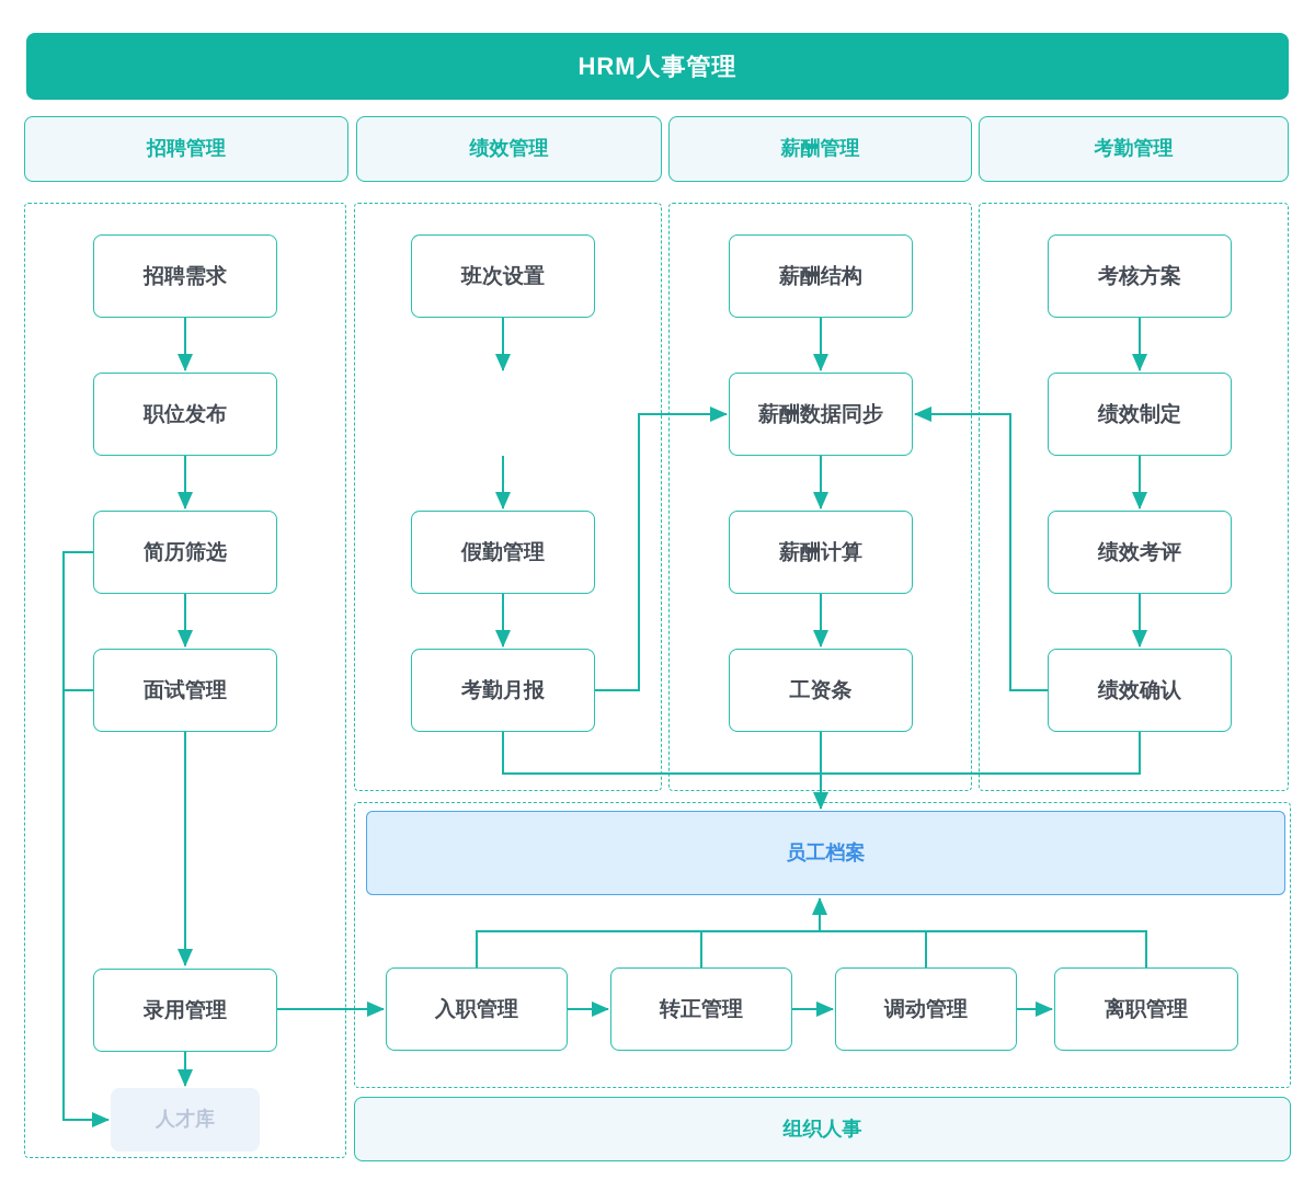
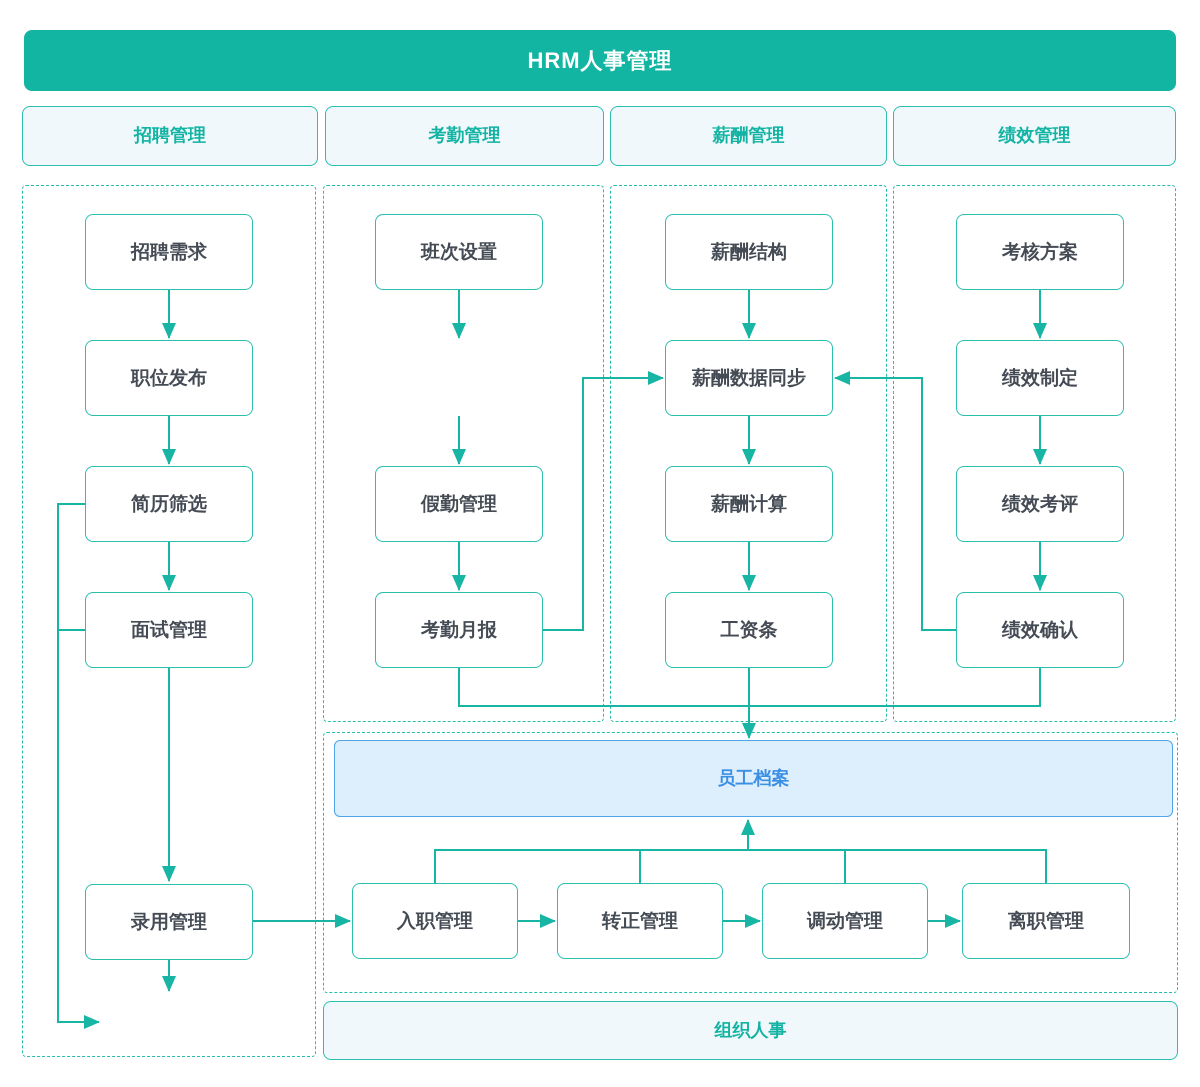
  HRM人事管理
  招聘管理
- 绩效管理
+ 考勤管理
  薪酬管理
- 考勤管理
+ 绩效管理
  招聘需求
  职位发布
  简历筛选
  面试管理
  录用管理
- 人才库
  班次设置
  假勤管理
  考勤月报
  薪酬结构
  薪酬数据同步
  薪酬计算
  工资条
  考核方案
  绩效制定
  绩效考评
  绩效确认
  员工档案
  入职管理
  转正管理
  调动管理
  离职管理
  组织人事
